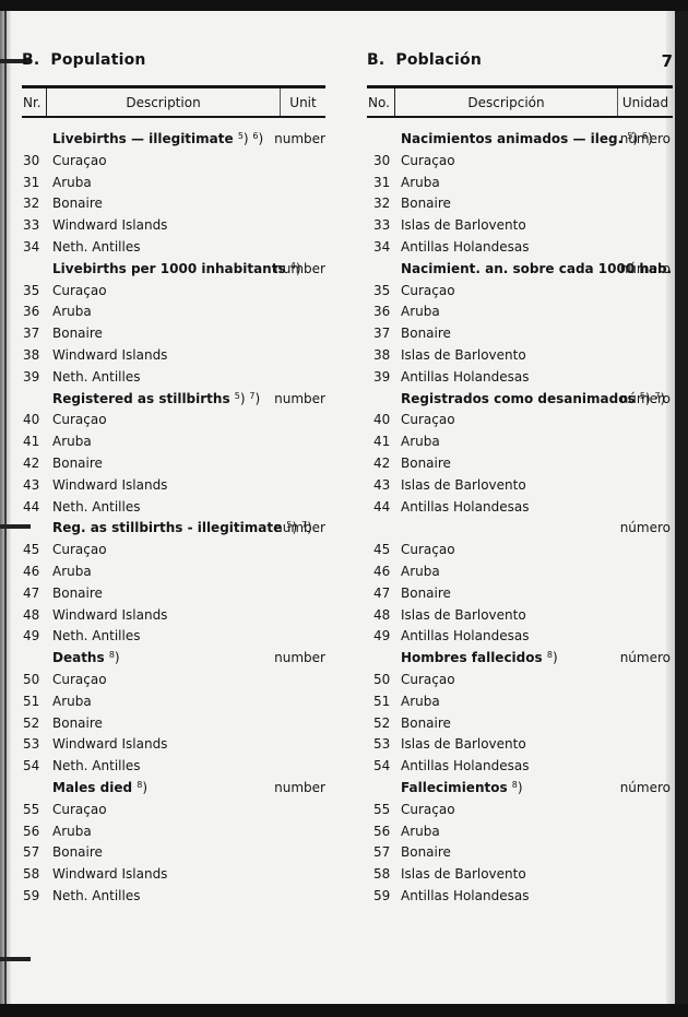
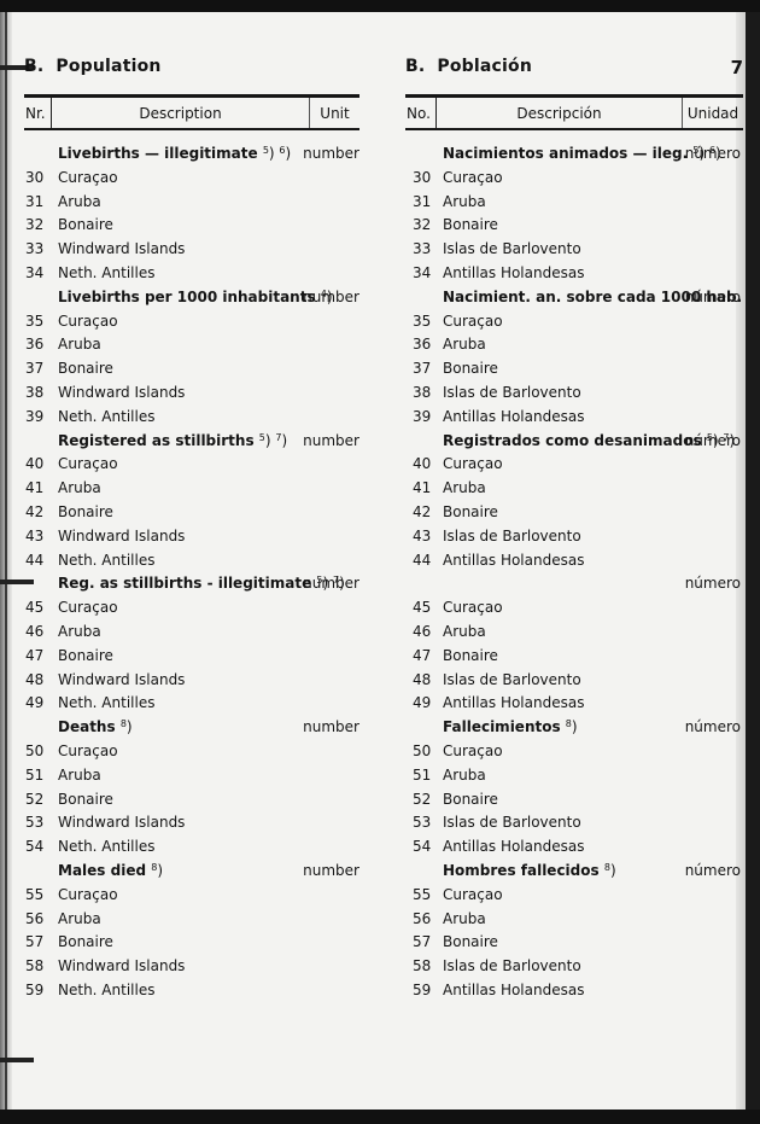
  B. Population
  Nr.
  Description
  Unit
  Livebirths — illegitimate 5) 6)
  number
  30
  Curaçao
  31
  Aruba
  32
  Bonaire
  33
  Windward Islands
  34
  Neth. Antilles
  Livebirths per 1000 inhabitants 4)
  number
  35
  Curaçao
  36
  Aruba
  37
  Bonaire
  38
  Windward Islands
  39
  Neth. Antilles
  Registered as stillbirths 5) 7)
  number
  40
  Curaçao
  41
  Aruba
  42
  Bonaire
  43
  Windward Islands
  44
  Neth. Antilles
  Reg. as stillbirths - illegitimate 5) 7)
  number
  45
  Curaçao
  46
  Aruba
  47
  Bonaire
  48
  Windward Islands
  49
  Neth. Antilles
  Deaths 8)
  number
  50
  Curaçao
  51
  Aruba
  52
  Bonaire
  53
  Windward Islands
  54
  Neth. Antilles
  Males died 8)
  number
  55
  Curaçao
  56
  Aruba
  57
  Bonaire
  58
  Windward Islands
  59
  Neth. Antilles
  B. Población
  7
  No.
  Descripción
  Unidad
  Nacimientos animados — ileg. 5) 6)
  número
  30
  Curaçao
  31
  Aruba
  32
  Bonaire
  33
  Islas de Barlovento
  34
  Antillas Holandesas
  Nacimient. an. sobre cada 1000 hab.
  número
  35
  Curaçao
  36
  Aruba
  37
  Bonaire
  38
  Islas de Barlovento
  39
  Antillas Holandesas
  Registrados como desanimados 5) 7)
  número
  40
  Curaçao
  41
  Aruba
  42
  Bonaire
  43
  Islas de Barlovento
  44
  Antillas Holandesas
  número
  45
  Curaçao
  46
  Aruba
  47
  Bonaire
  48
  Islas de Barlovento
  49
  Antillas Holandesas
- Hombres fallecidos 8)
+ Fallecimientos 8)
  número
  50
  Curaçao
  51
  Aruba
  52
  Bonaire
  53
  Islas de Barlovento
  54
  Antillas Holandesas
- Fallecimientos 8)
+ Hombres fallecidos 8)
  número
  55
  Curaçao
  56
  Aruba
  57
  Bonaire
  58
  Islas de Barlovento
  59
  Antillas Holandesas
